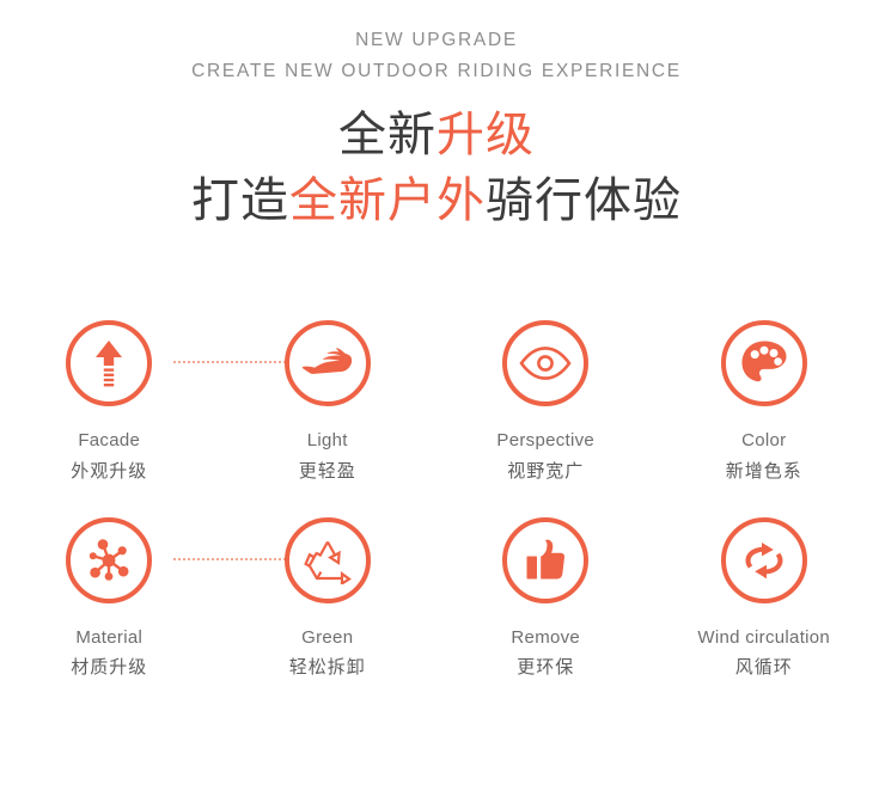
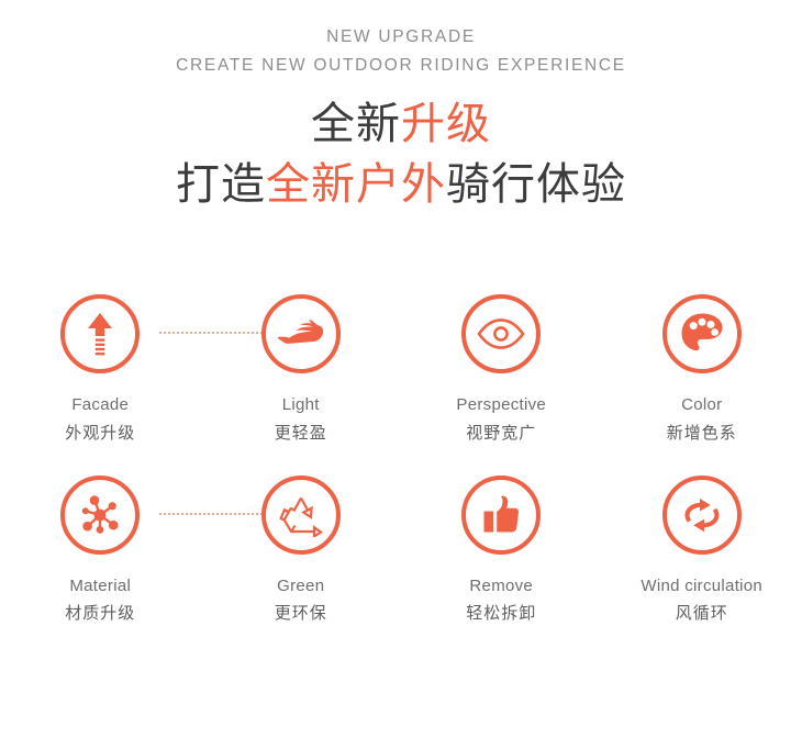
  NEW UPGRADE
  CREATE NEW OUTDOOR RIDING EXPERIENCE
  全新升级
  打造全新户外骑行体验
  Facade
  外观升级
  Light
  更轻盈
  Perspective
  视野宽广
  Color
  新增色系
  Material
  材质升级
  Green
- 轻松拆卸
+ 更环保
  Remove
- 更环保
+ 轻松拆卸
  Wind circulation
  风循环
